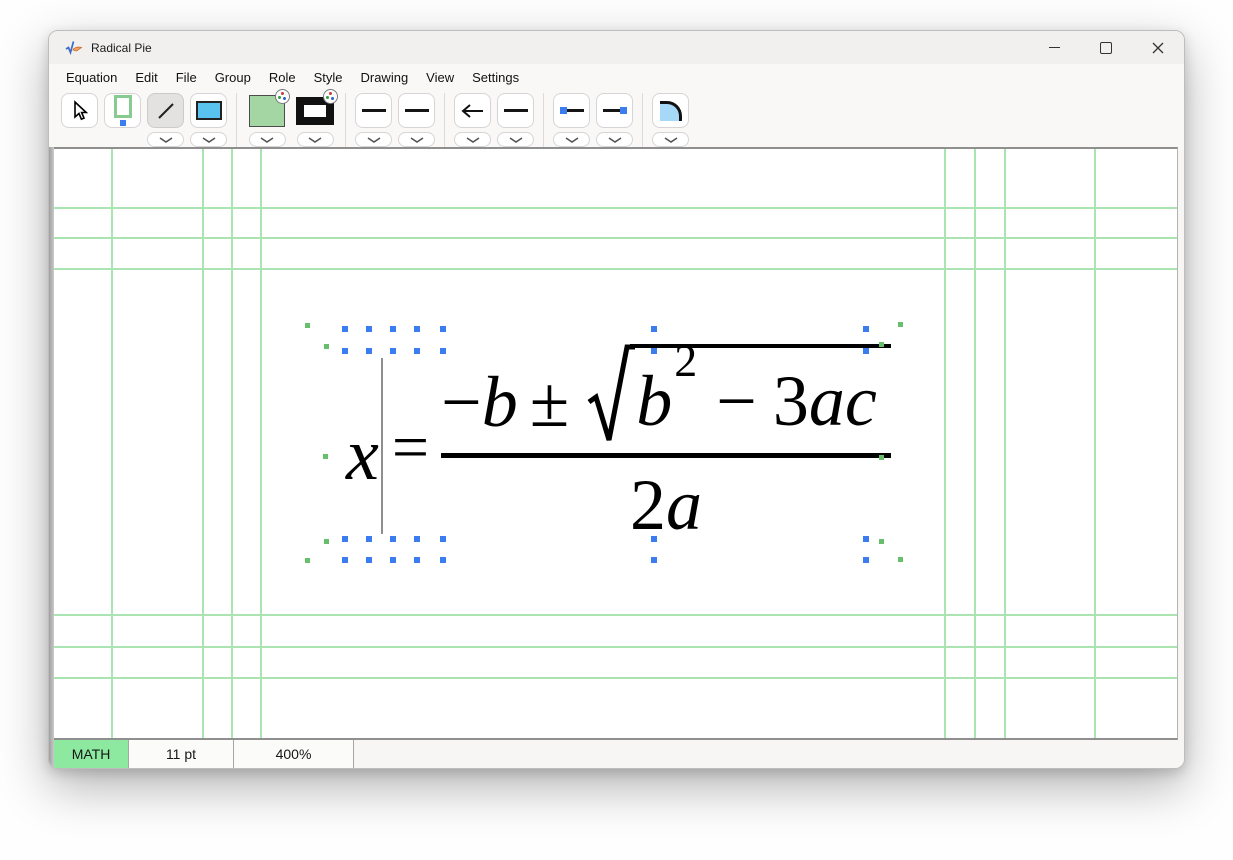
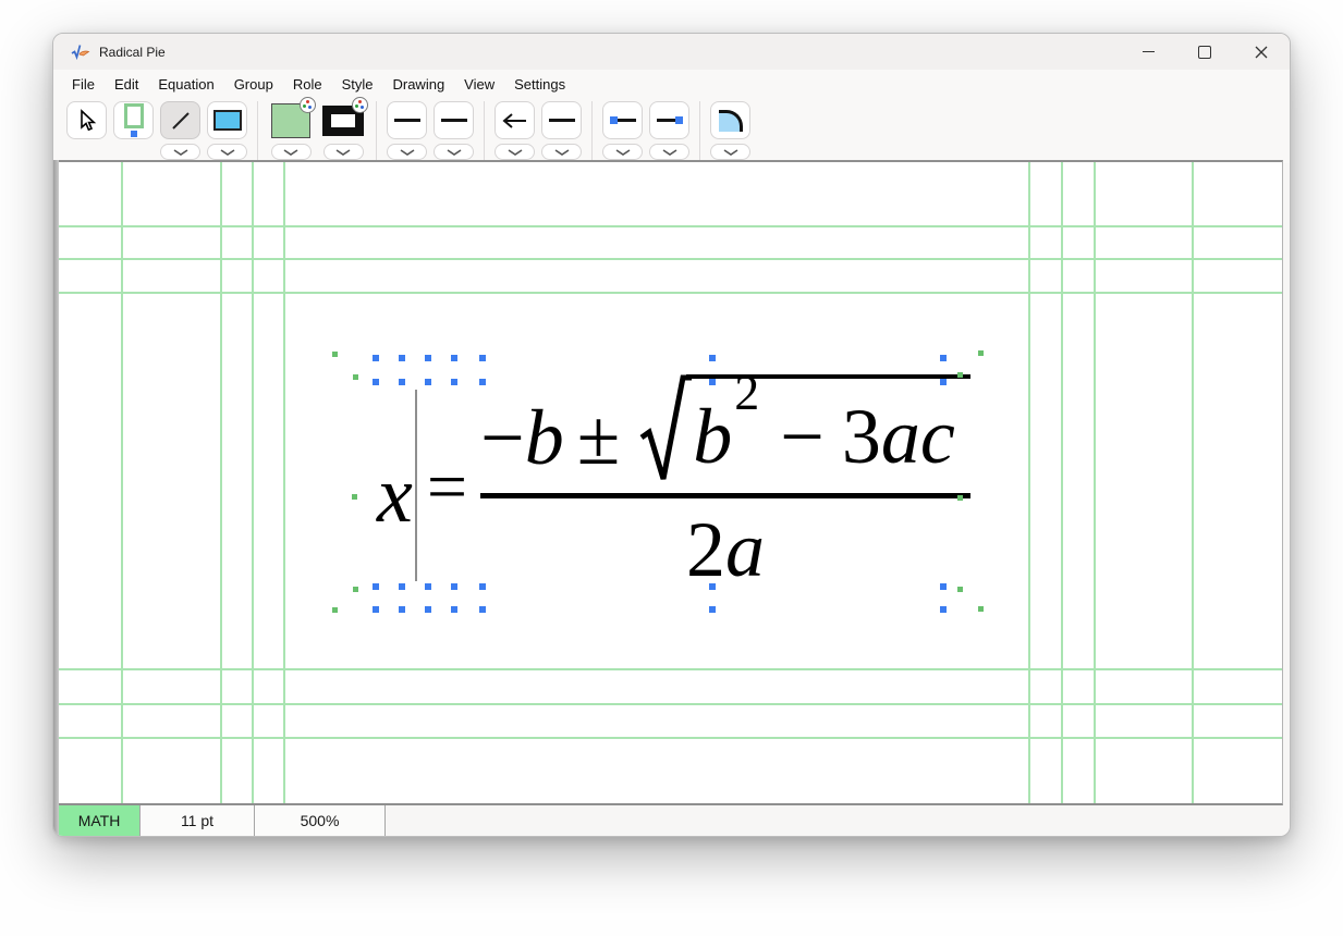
  Radical Pie
- Equation
+ File
  Edit
- File
+ Equation
  Group
  Role
  Style
  Drawing
  View
  Settings
  x
  =
  −b ±
  b2− 3ac
  2a
  MATH
  11 pt
- 400%
+ 500%
